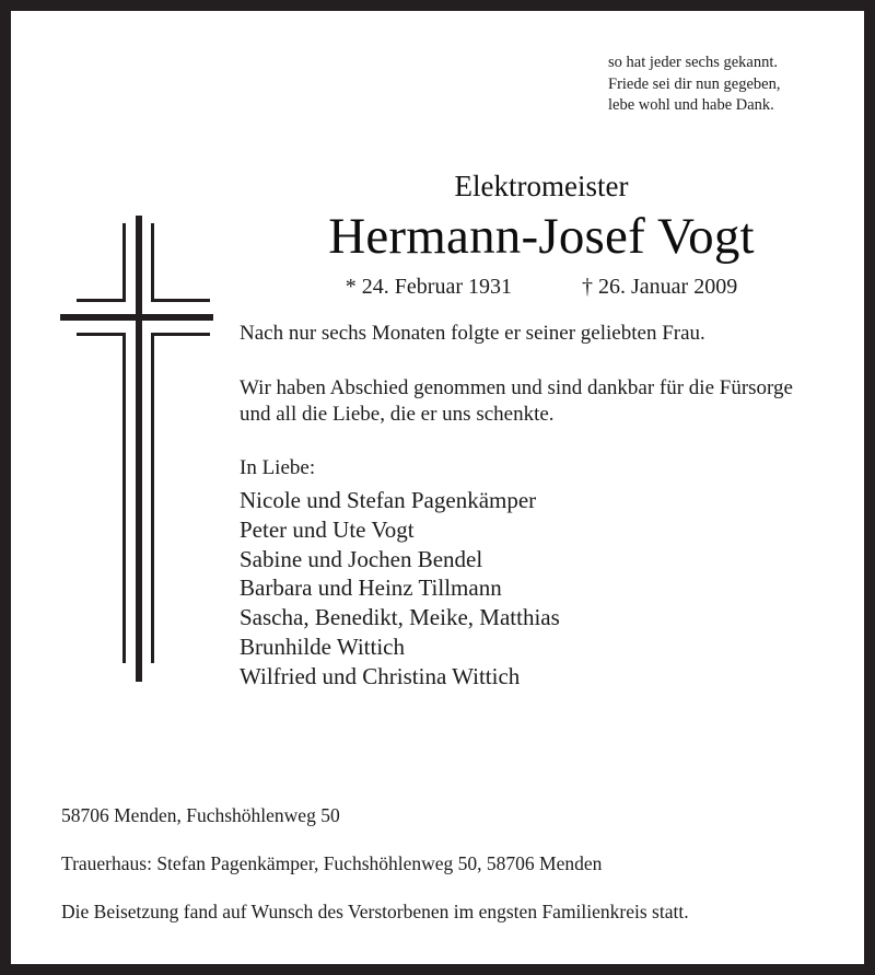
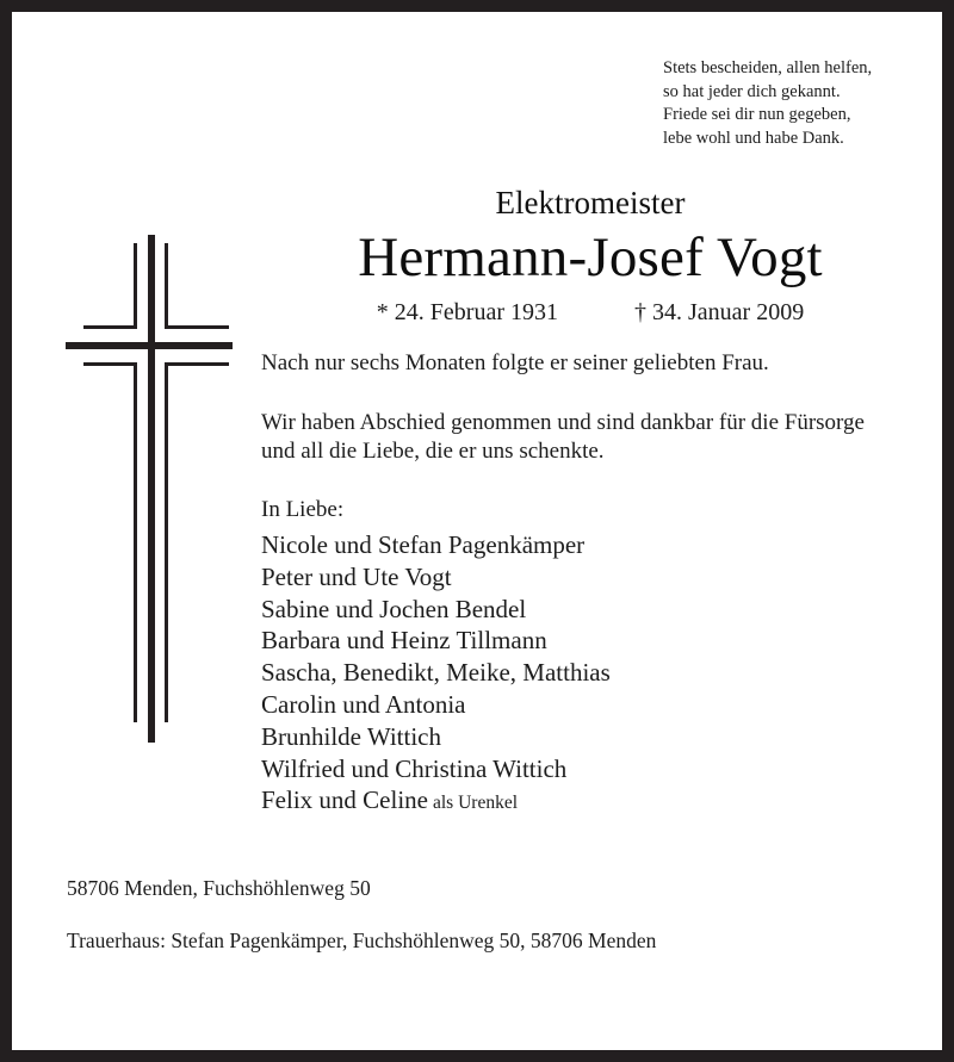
+ Stets bescheiden, allen helfen,
- so hat jeder sechs gekannt.
+ so hat jeder dich gekannt.
  Friede sei dir nun gegeben,
  lebe wohl und habe Dank.
  Elektromeister
  Hermann-Josef Vogt
- * 24. Februar 1931 † 26. Januar 2009
+ * 24. Februar 1931 † 34. Januar 2009
  Nach nur sechs Monaten folgte er seiner geliebten Frau.
  Wir haben Abschied genommen und sind dankbar für die Fürsorge
  und all die Liebe, die er uns schenkte.
  In Liebe:
  Nicole und Stefan Pagenkämper
  Peter und Ute Vogt
  Sabine und Jochen Bendel
  Barbara und Heinz Tillmann
  Sascha, Benedikt, Meike, Matthias
+ Carolin und Antonia
  Brunhilde Wittich
  Wilfried und Christina Wittich
+ Felix und Celine als Urenkel
  58706 Menden, Fuchshöhlenweg 50
  Trauerhaus: Stefan Pagenkämper, Fuchshöhlenweg 50, 58706 Menden
- Die Beisetzung fand auf Wunsch des Verstorbenen im engsten Familienkreis statt.
